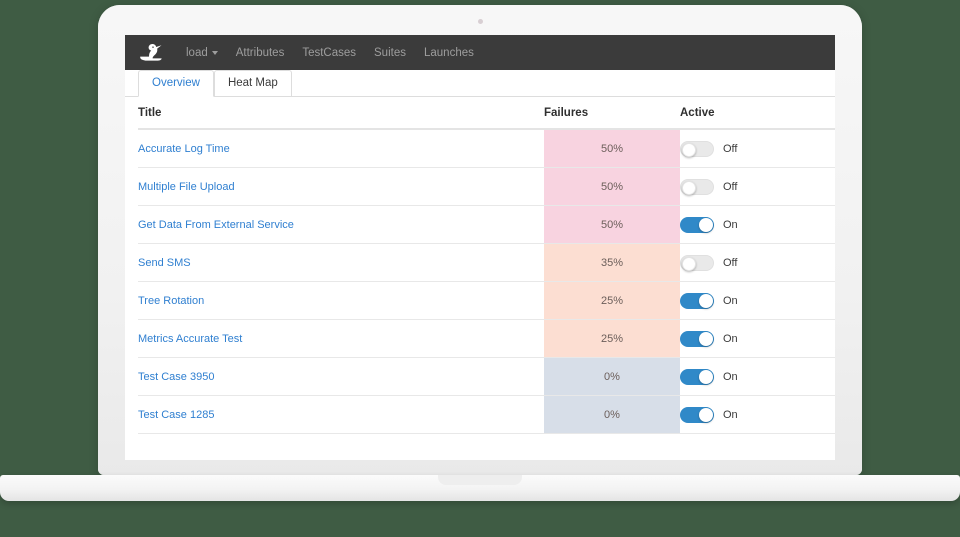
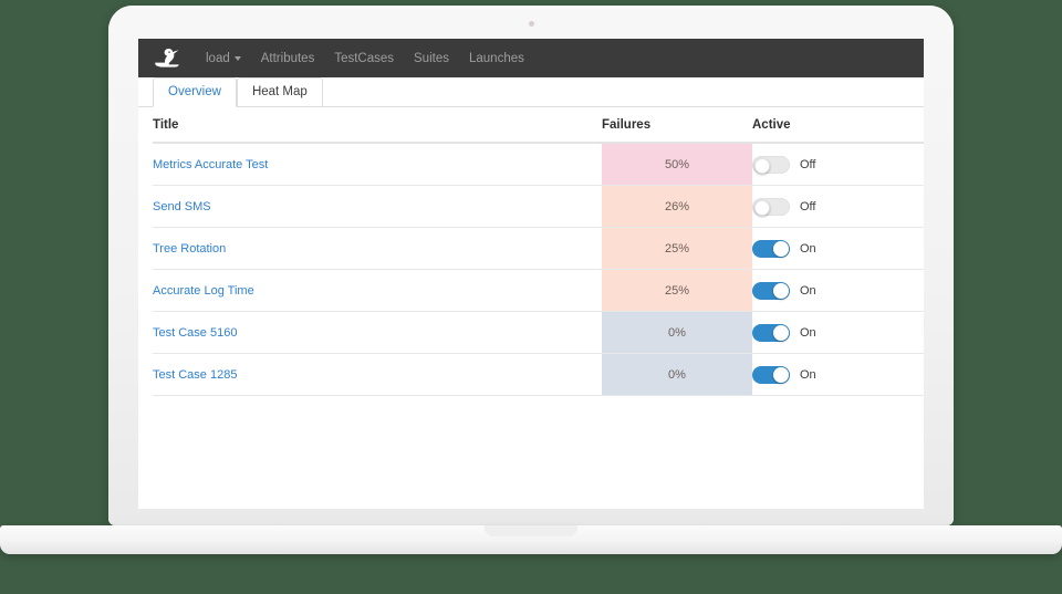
  load
  Attributes
  TestCases
  Suites
  Launches
  Overview
  Heat Map
  Title	Failures	Active
- Accurate Log Time	50%	Off
+ Metrics Accurate Test	50%	Off
- Multiple File Upload	50%	Off
- Get Data From External Service	50%	On
- Send SMS	35%	Off
+ Send SMS	26%	Off
  Tree Rotation	25%	On
- Metrics Accurate Test	25%	On
+ Accurate Log Time	25%	On
- Test Case 3950	0%	On
+ Test Case 5160	0%	On
  Test Case 1285	0%	On
